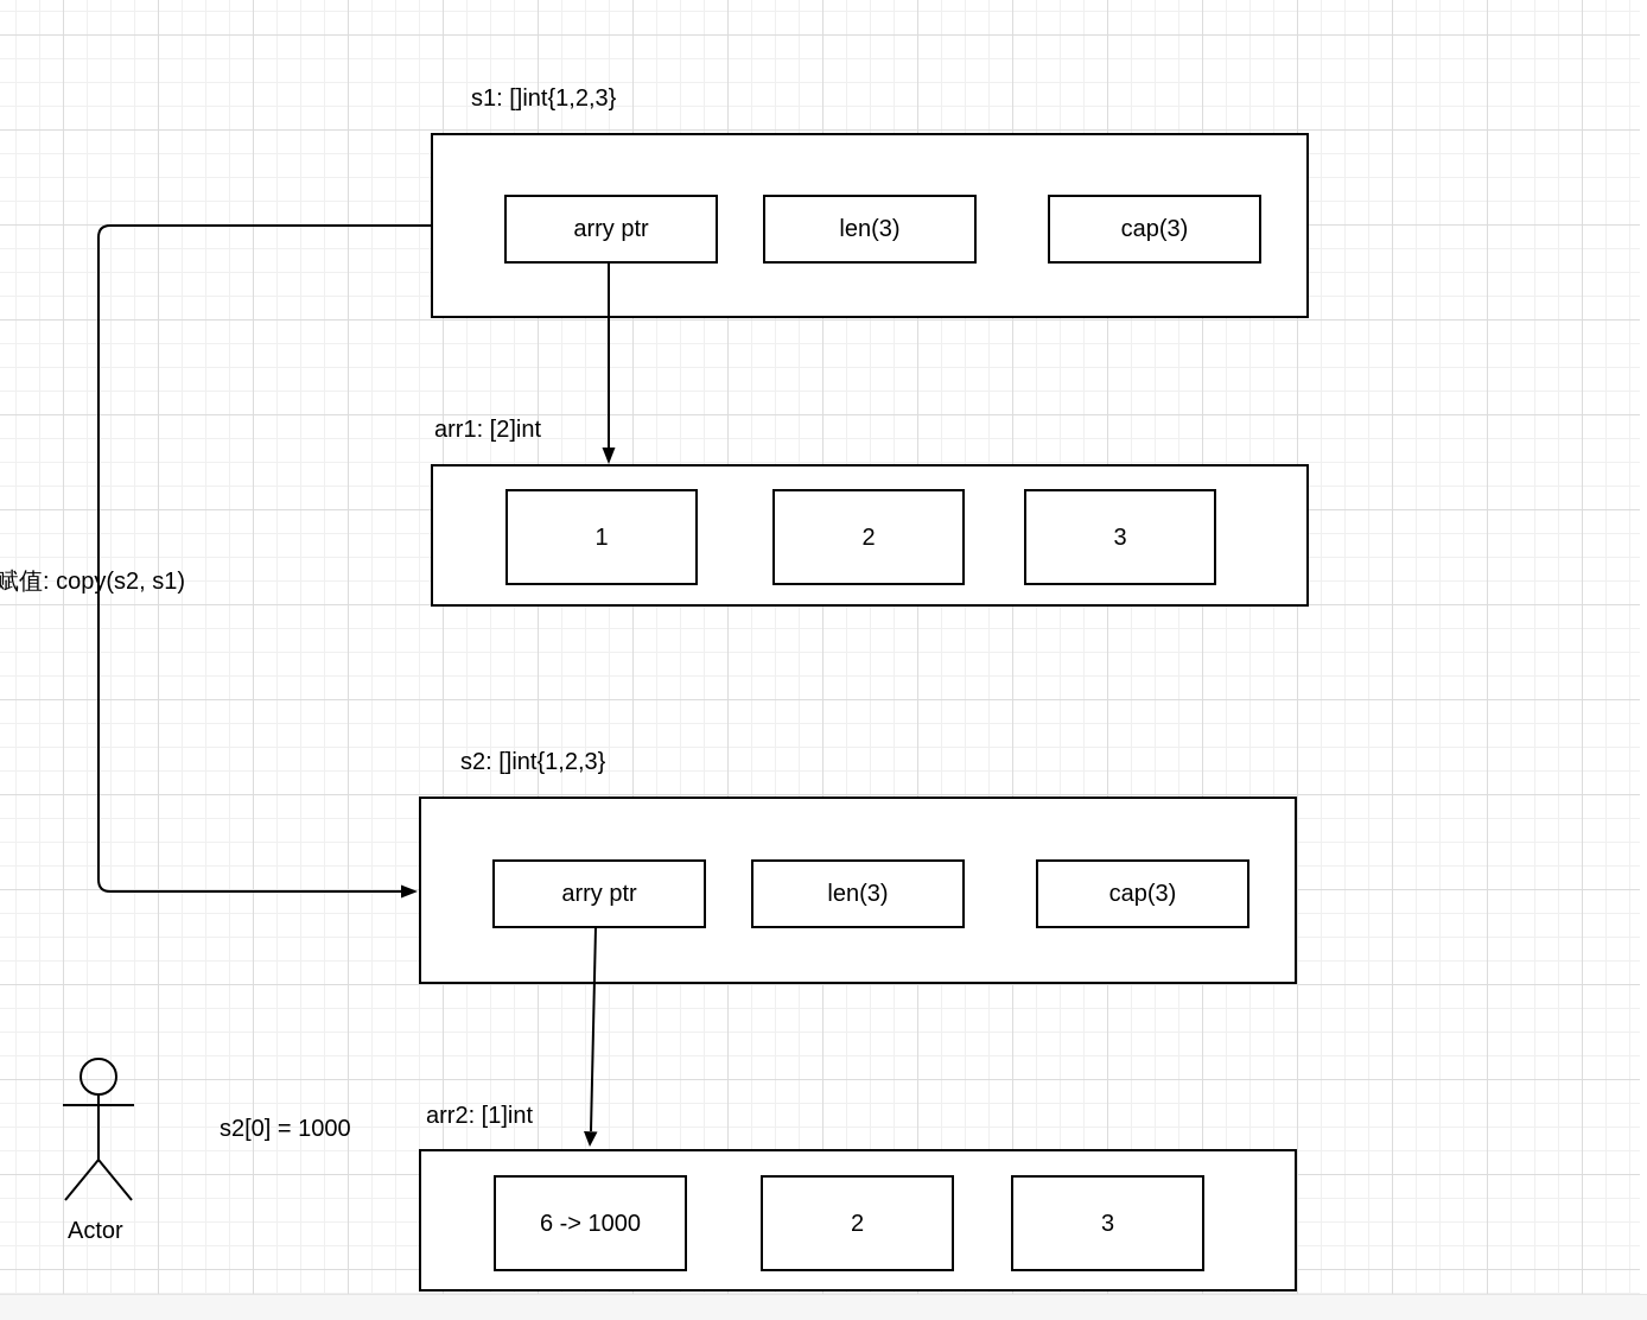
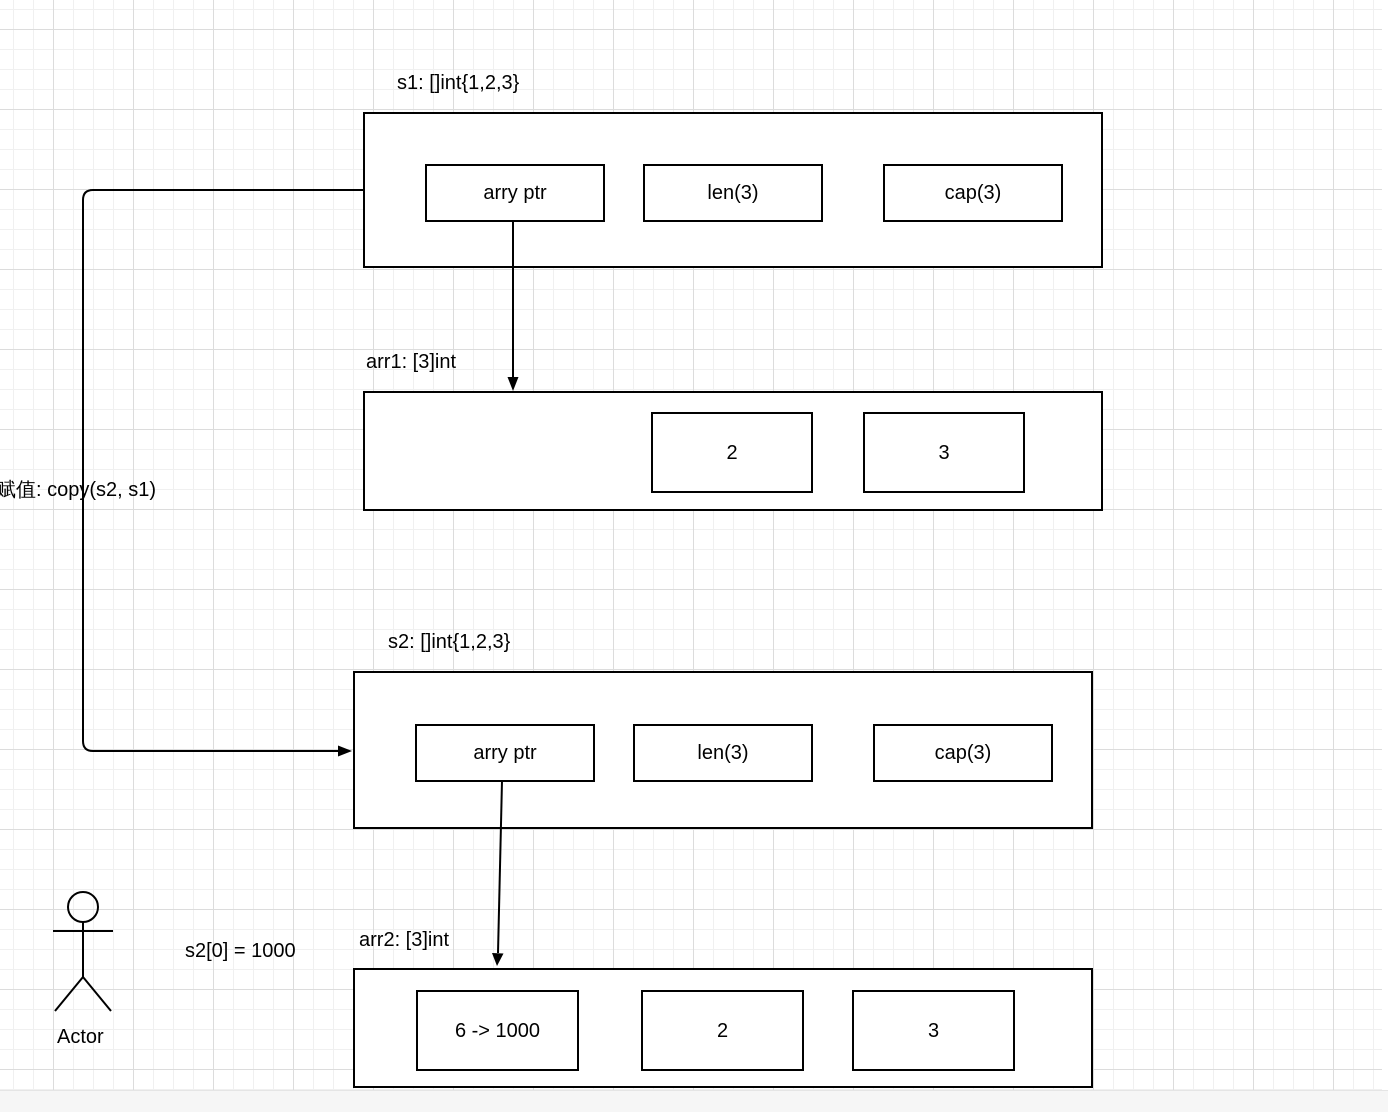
  arry ptr
  len(3)
  cap(3)
- 1
  2
  3
  arry ptr
  len(3)
  cap(3)
  6 -> 1000
  2
  3
  s1: []int{1,2,3}
- arr1: [2]int
+ arr1: [3]int
  s2: []int{1,2,3}
- arr2: [1]int
+ arr2: [3]int
  赋值: copy(s2, s1)
  s2[0] = 1000
  Actor
